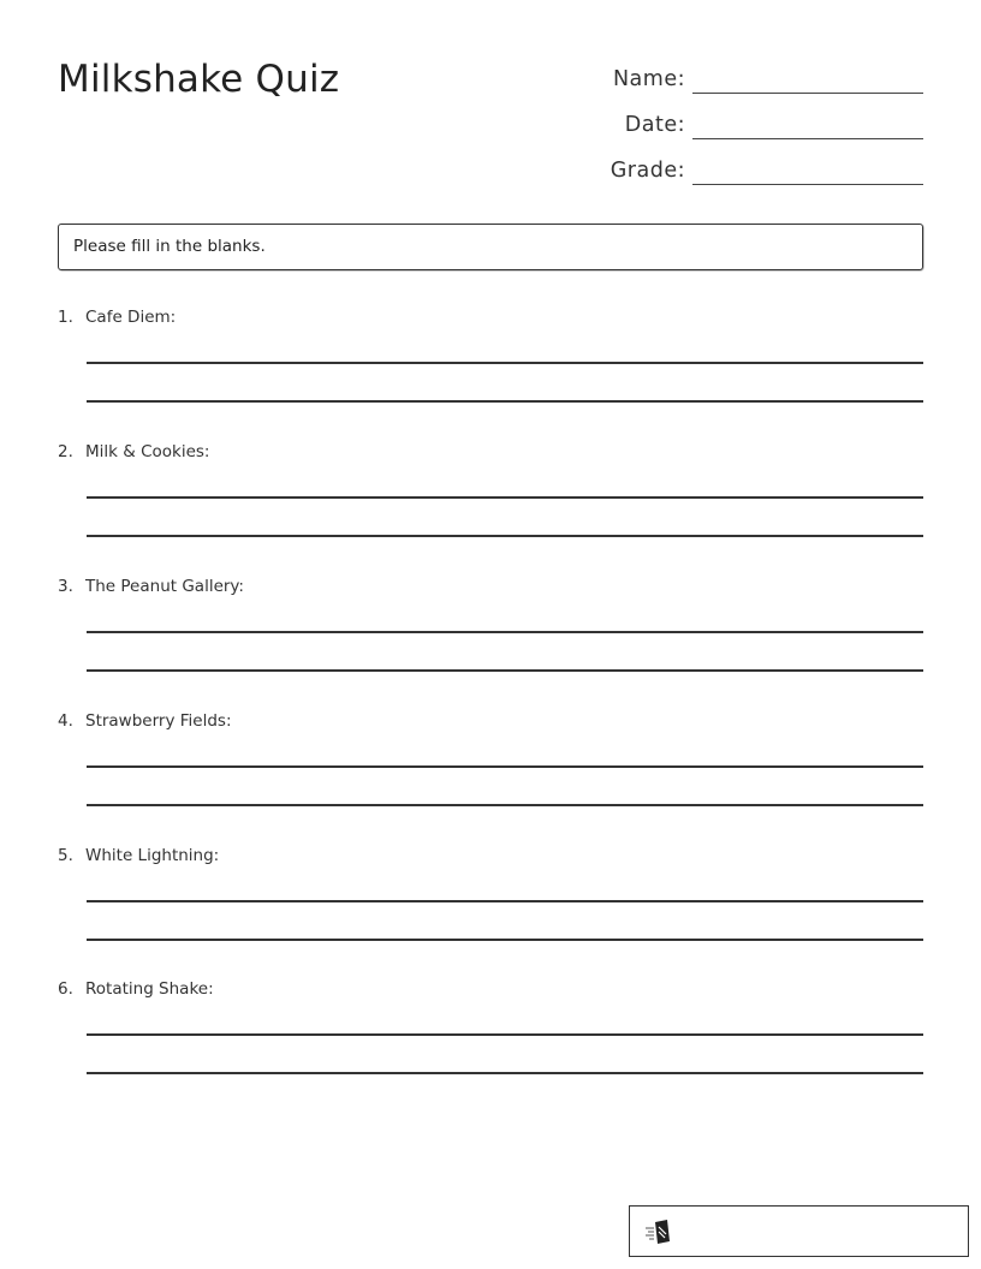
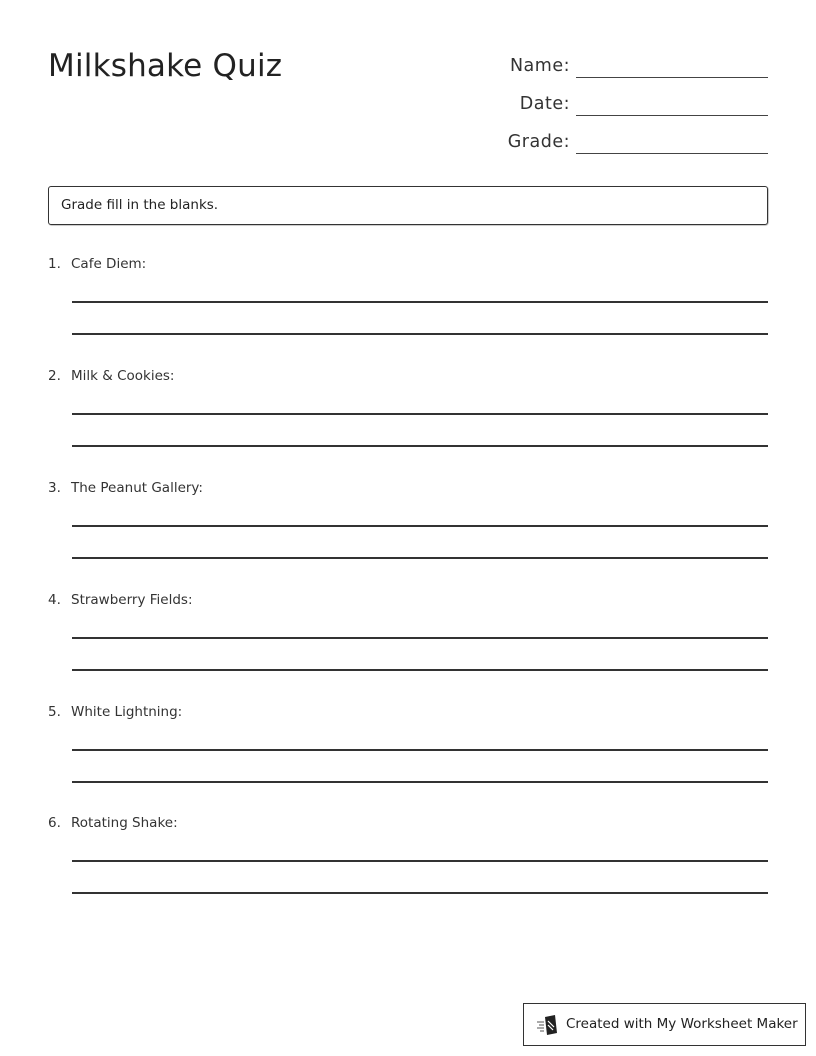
  Milkshake Quiz
  Name:
  Date:
  Grade:
- Please fill in the blanks.
+ Grade fill in the blanks.
  1.
  Cafe Diem:
  2.
  Milk & Cookies:
  3.
  The Peanut Gallery:
  4.
  Strawberry Fields:
  5.
  White Lightning:
  6.
  Rotating Shake:
+ Created with My Worksheet Maker
